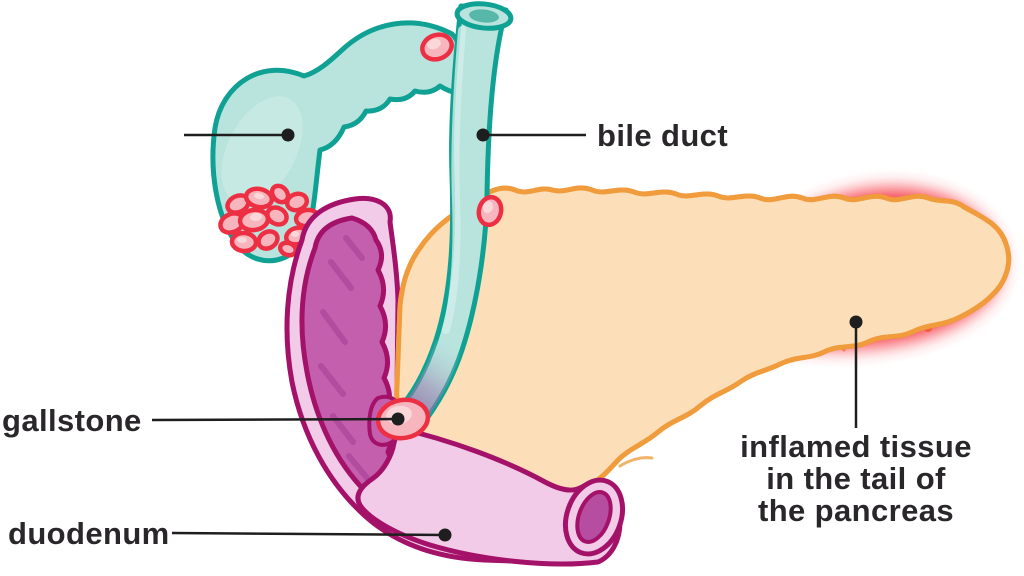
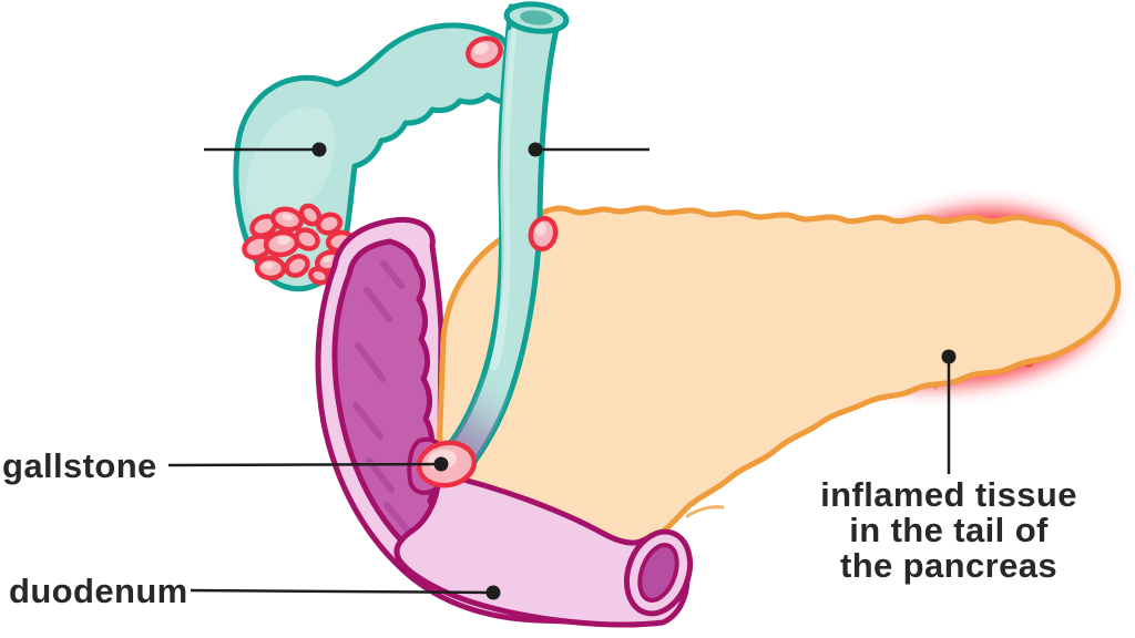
- bile duct
  gallstone
  duodenum
  inflamed tissue
  in the tail of
  the pancreas
